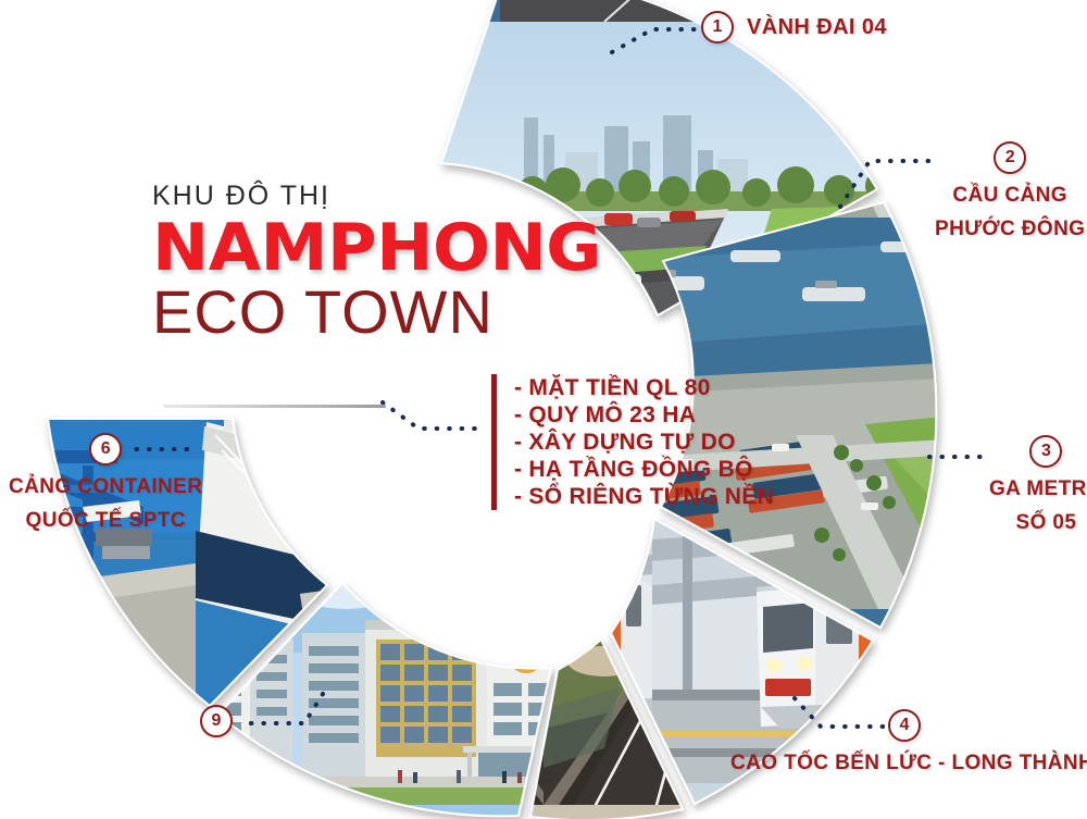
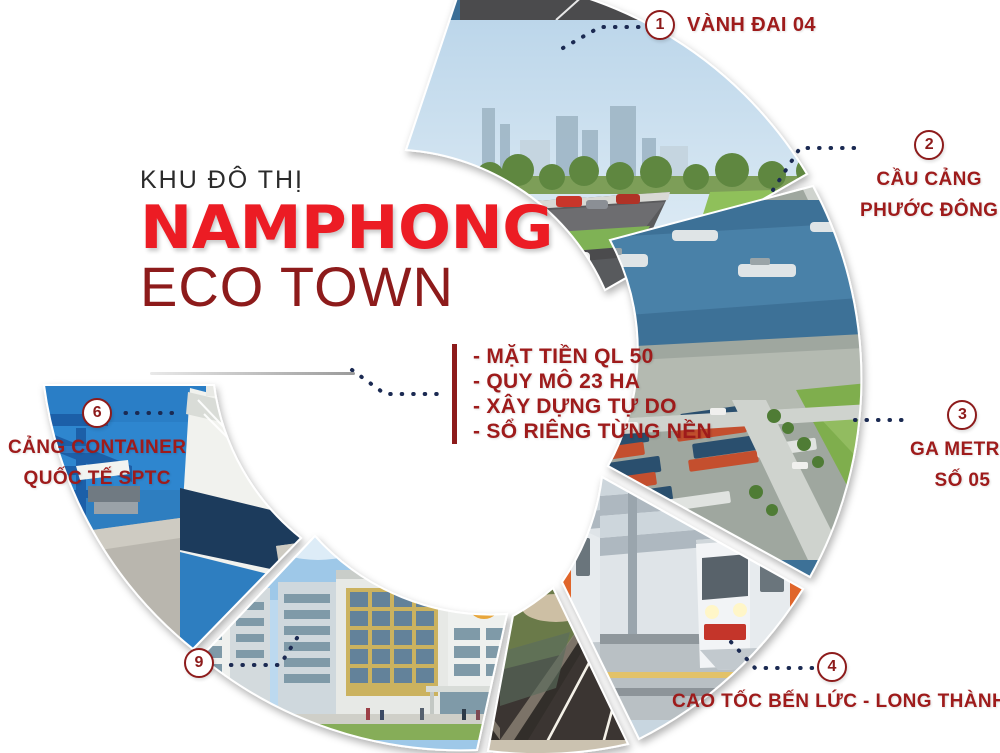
  KHU ĐÔ THỊ
  NAMPHONG
  ECO TOWN
- - MẶT TIỀN QL 80
+ - MẶT TIỀN QL 50
  - QUY MÔ 23 HA
  - XÂY DỰNG TỰ DO
- - HẠ TẦNG ĐỒNG BỘ
  - SỔ RIÊNG TỪNG NỀN
  1
  VÀNH ĐAI 04
  2
  CẦU CẢNG
  PHƯỚC ĐÔNG
  3
  GA METR
  SỐ 05
  4
  CAO TỐC BẾN LỨC - LONG THÀNH
  9
  6
  CẢNG CONTAINER
  QUỐC TẾ SPTC
